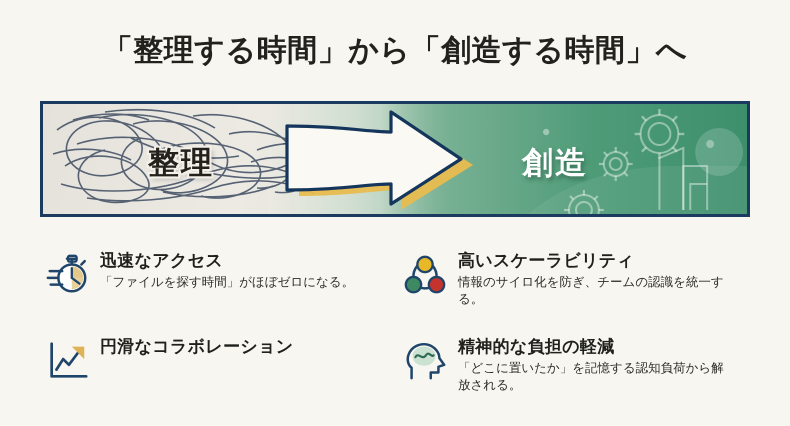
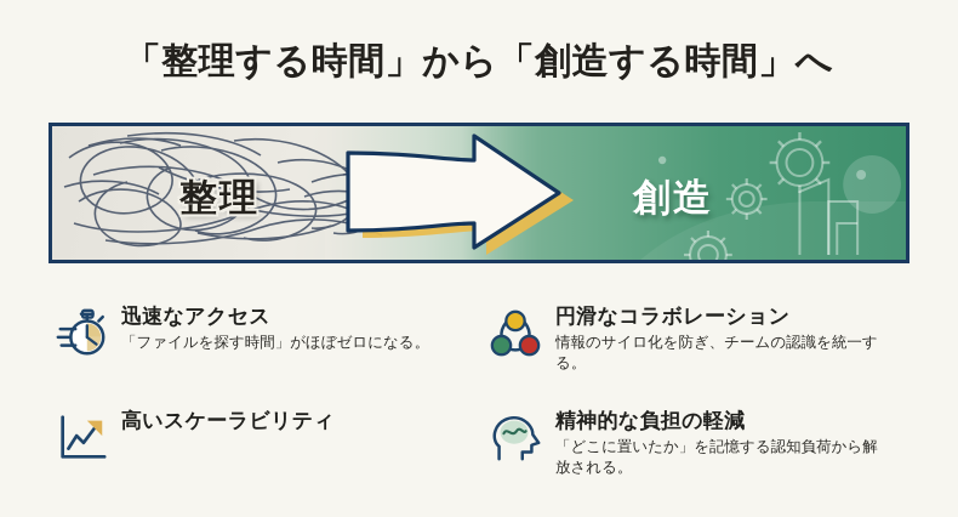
  「整理する時間」から「創造する時間」へ
  整理
  創造
  迅速なアクセス
  「ファイルを探す時間」がほぼゼロになる。
- 高いスケーラビリティ
+ 円滑なコラボレーション
  情報のサイロ化を防ぎ、チームの認識を統一する。
- 円滑なコラボレーション
+ 高いスケーラビリティ
  精神的な負担の軽減
  「どこに置いたか」を記憶する認知負荷から解放される。
